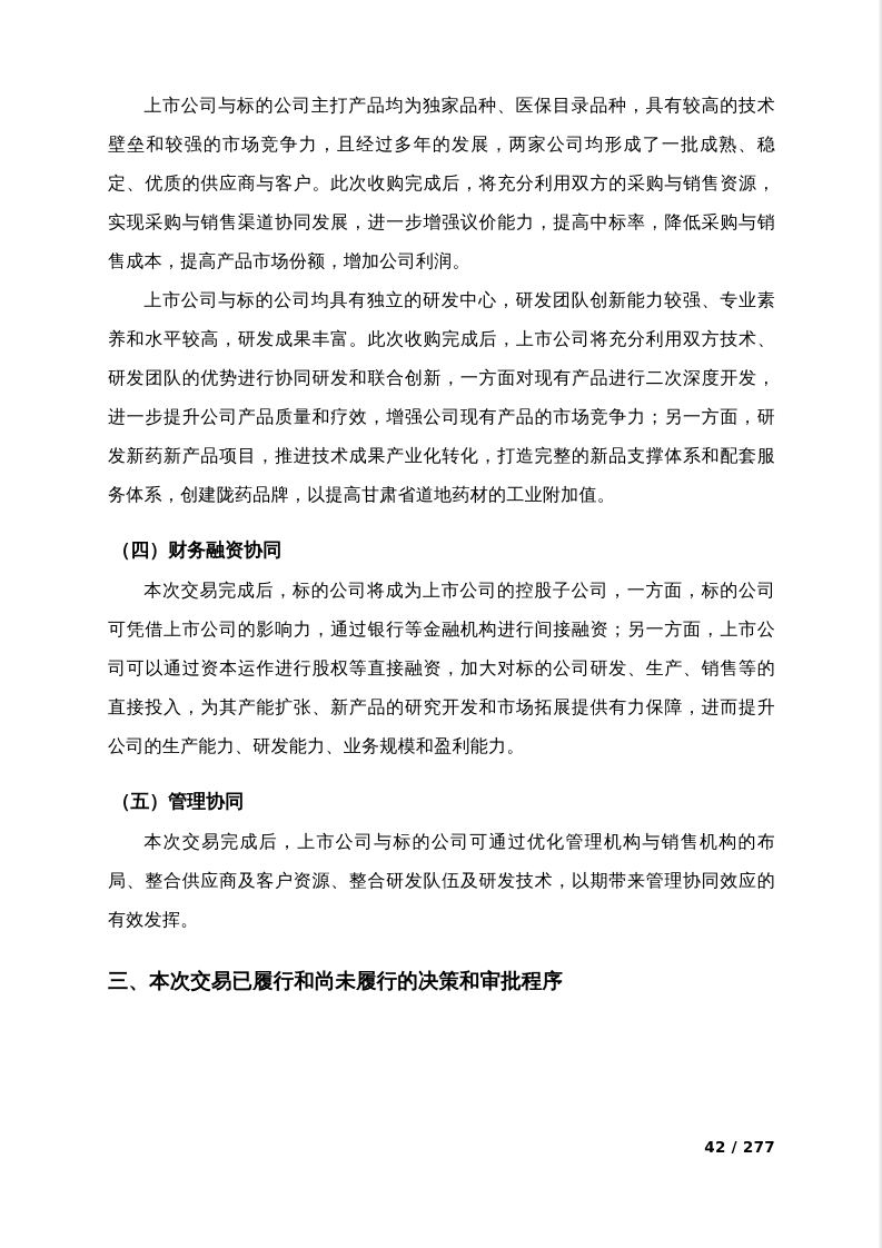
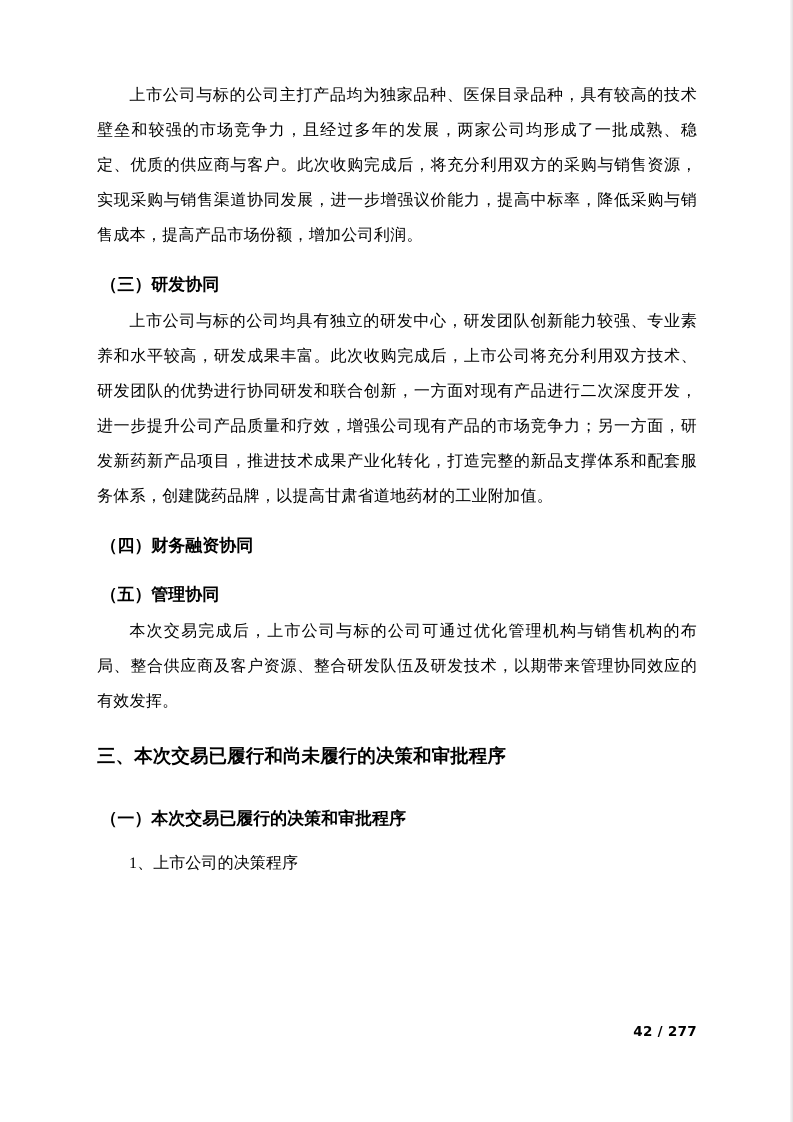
  上市公司与标的公司主打产品均为独家品种、医保目录品种，具有较高的技术壁垒和较强的市场竞争力，且经过多年的发展，两家公司均形成了一批成熟、稳定、优质的供应商与客户。此次收购完成后，将充分利用双方的采购与销售资源，实现采购与销售渠道协同发展，进一步增强议价能力，提高中标率，降低采购与销售成本，提高产品市场份额，增加公司利润。
+ （三）研发协同
  上市公司与标的公司均具有独立的研发中心，研发团队创新能力较强、专业素养和水平较高，研发成果丰富。此次收购完成后，上市公司将充分利用双方技术、研发团队的优势进行协同研发和联合创新，一方面对现有产品进行二次深度开发，进一步提升公司产品质量和疗效，增强公司现有产品的市场竞争力；另一方面，研发新药新产品项目，推进技术成果产业化转化，打造完整的新品支撑体系和配套服务体系，创建陇药品牌，以提高甘肃省道地药材的工业附加值。
  （四）财务融资协同
- 本次交易完成后，标的公司将成为上市公司的控股子公司，一方面，标的公司可凭借上市公司的影响力，通过银行等金融机构进行间接融资；另一方面，上市公司可以通过资本运作进行股权等直接融资，加大对标的公司研发、生产、销售等的直接投入，为其产能扩张、新产品的研究开发和市场拓展提供有力保障，进而提升公司的生产能力、研发能力、业务规模和盈利能力。
  （五）管理协同
  本次交易完成后，上市公司与标的公司可通过优化管理机构与销售机构的布局、整合供应商及客户资源、整合研发队伍及研发技术，以期带来管理协同效应的有效发挥。
  三、本次交易已履行和尚未履行的决策和审批程序
+ （一）本次交易已履行的决策和审批程序
+ 1、上市公司的决策程序
  42 / 277
